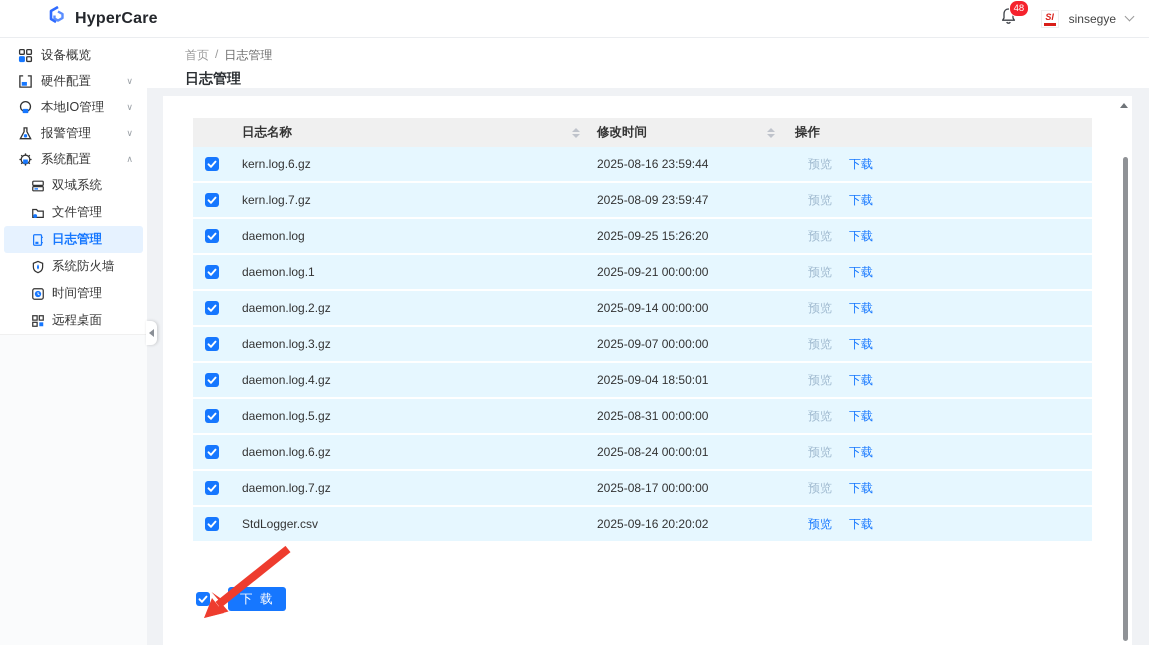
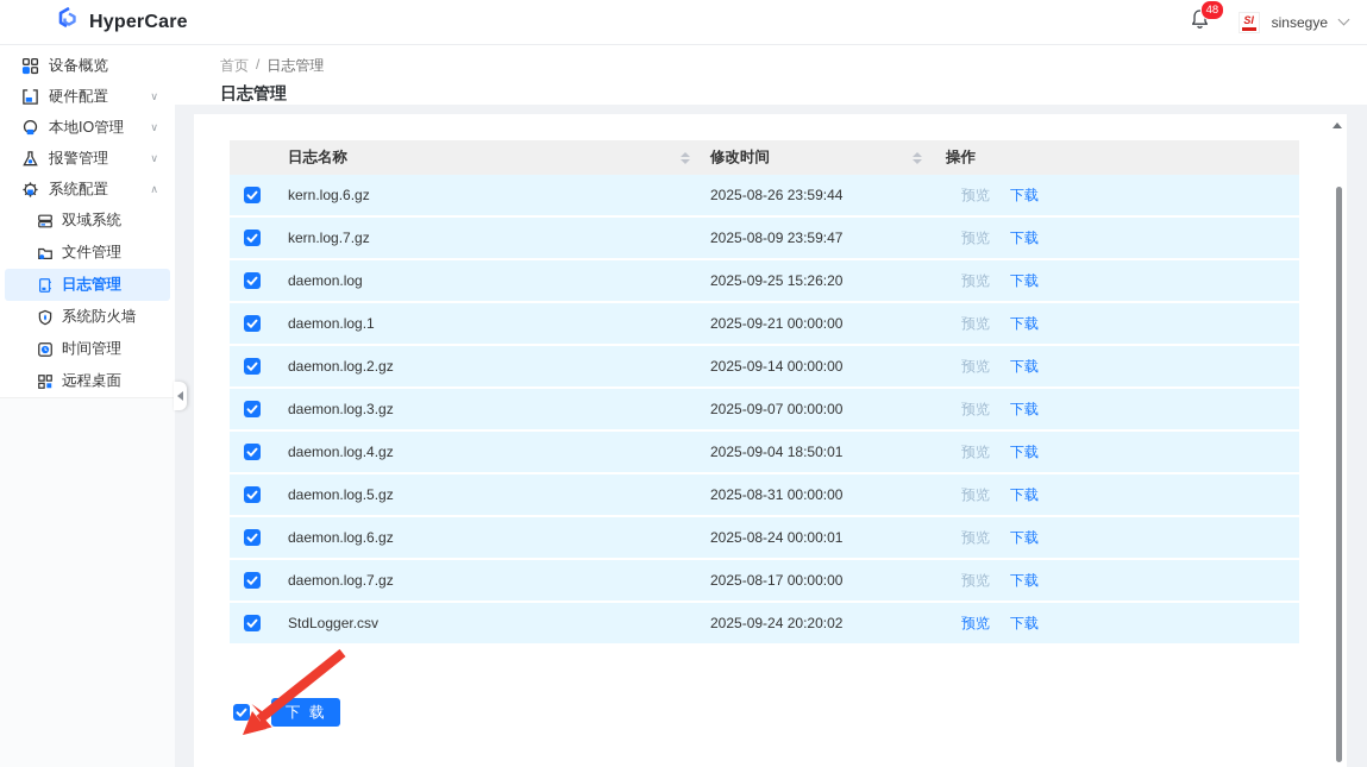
  HyperCare
  48
  Sl
  sinsegye
  设备概览
  硬件配置
  ∨
  本地IO管理
  ∨
  报警管理
  ∨
  系统配置
  ∧
  双域系统
  文件管理
  日志管理
  系统防火墙
  时间管理
  远程桌面
  首页
  /
  日志管理
  日志管理
  日志名称
  修改时间
  操作
  kern.log.6.gz
- 2025-08-16 23:59:44
+ 2025-08-26 23:59:44
  预览
  下载
  kern.log.7.gz
  2025-08-09 23:59:47
  预览
  下载
  daemon.log
  2025-09-25 15:26:20
  预览
  下载
  daemon.log.1
  2025-09-21 00:00:00
  预览
  下载
  daemon.log.2.gz
  2025-09-14 00:00:00
  预览
  下载
  daemon.log.3.gz
  2025-09-07 00:00:00
  预览
  下载
  daemon.log.4.gz
  2025-09-04 18:50:01
  预览
  下载
  daemon.log.5.gz
  2025-08-31 00:00:00
  预览
  下载
  daemon.log.6.gz
  2025-08-24 00:00:01
  预览
  下载
  daemon.log.7.gz
  2025-08-17 00:00:00
  预览
  下载
  StdLogger.csv
- 2025-09-16 20:20:02
+ 2025-09-24 20:20:02
  预览
  下载
  下 载
